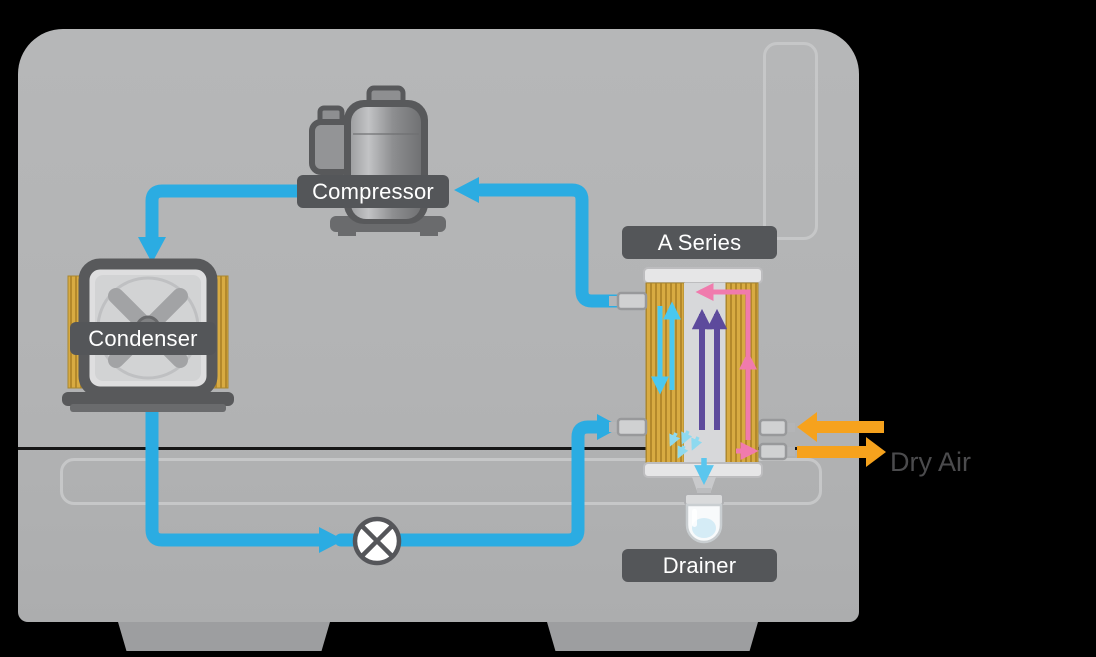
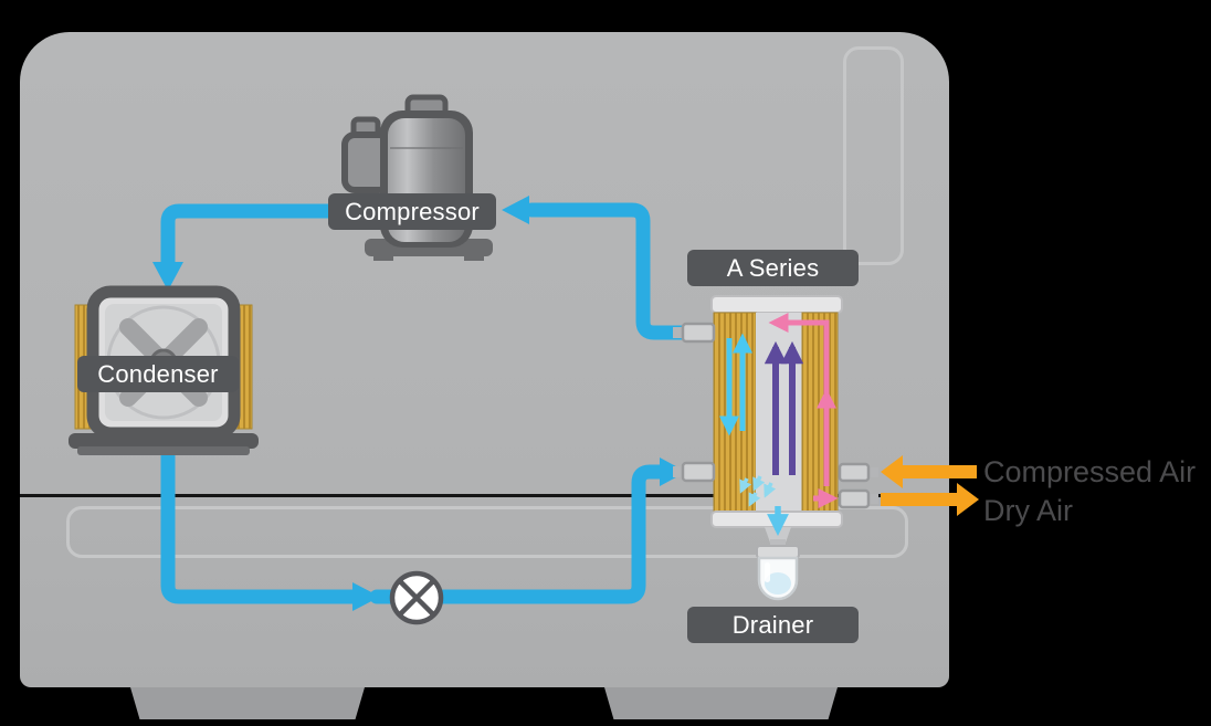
  Compressor
  Condenser
  A Series
  Drainer
+ Compressed Air
  Dry Air
